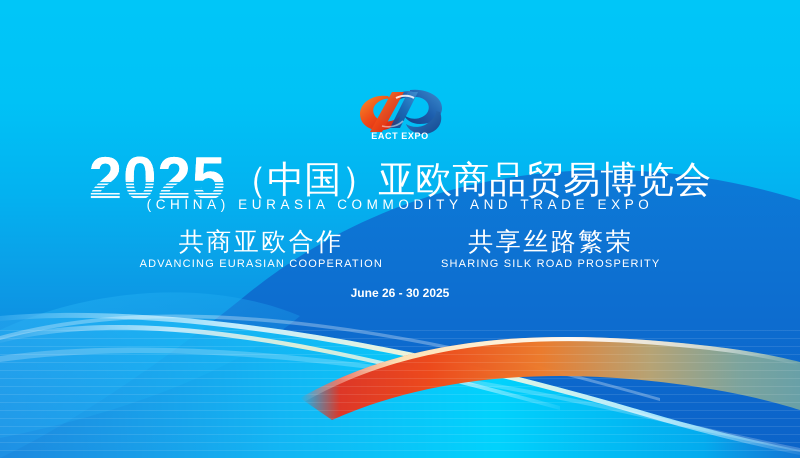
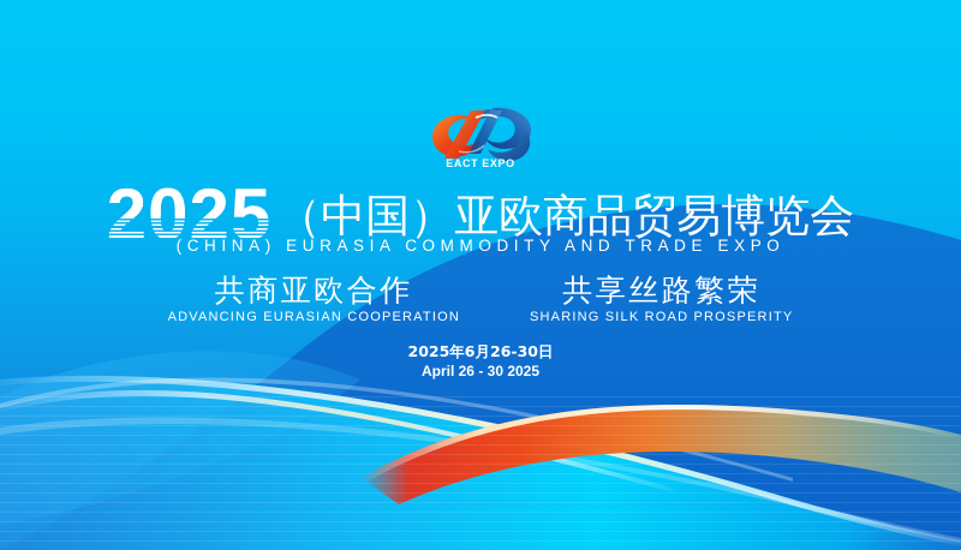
  EACT EXPO
  2025
  （中国）亚欧商品贸易博览会
  (CHINA) EURASIA COMMODITY AND TRADE EXPO
  共商亚欧合作
  ADVANCING EURASIAN COOPERATION
  共享丝路繁荣
  SHARING SILK ROAD PROSPERITY
+ 2025年6月26-30日
- June 26 - 30 2025
+ April 26 - 30 2025
